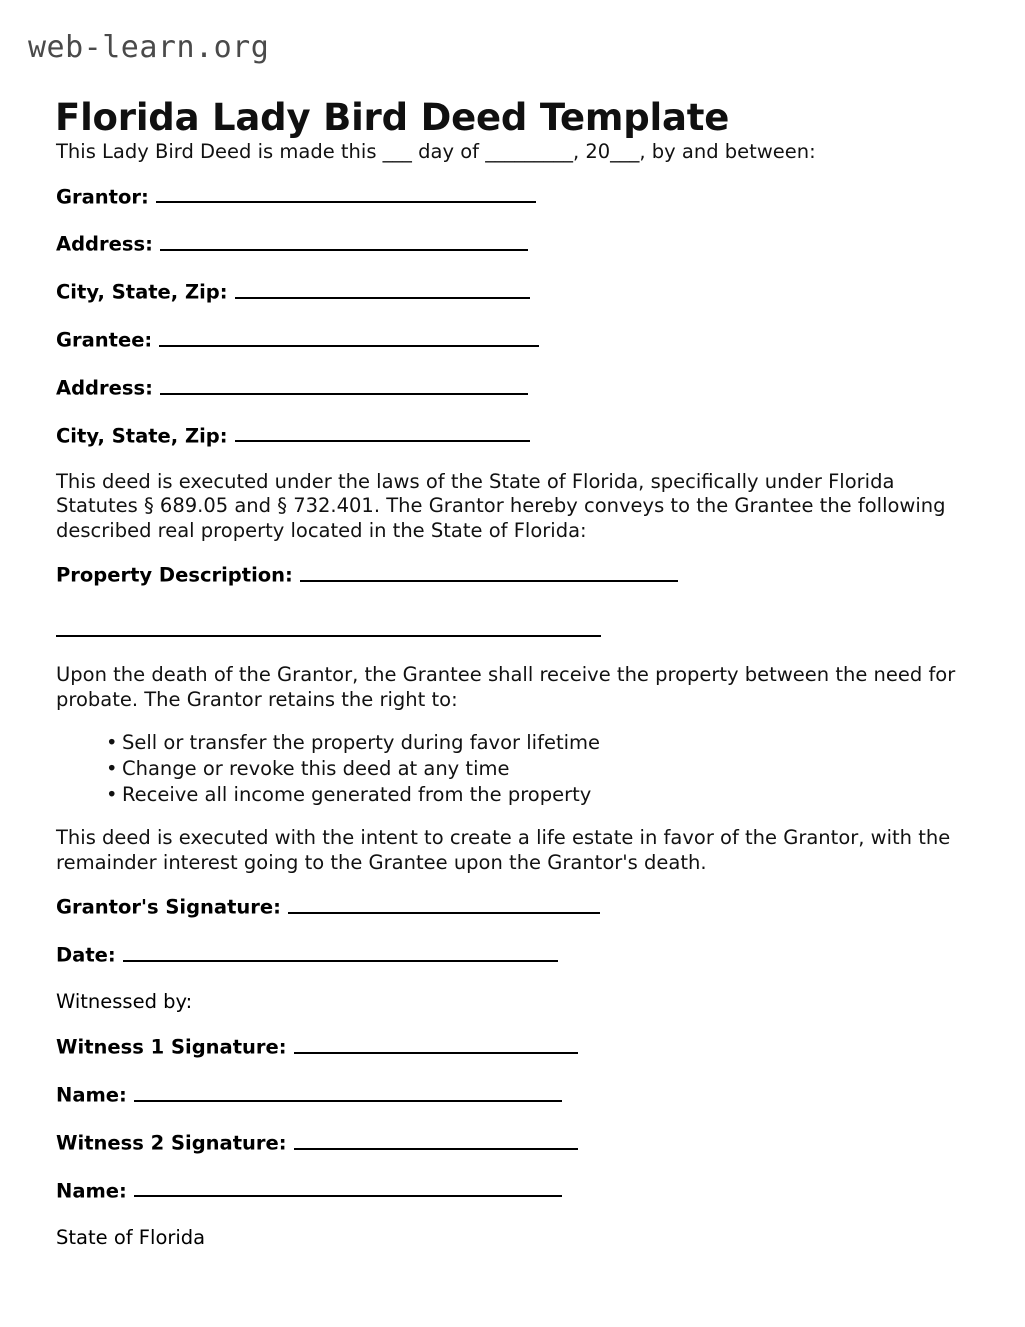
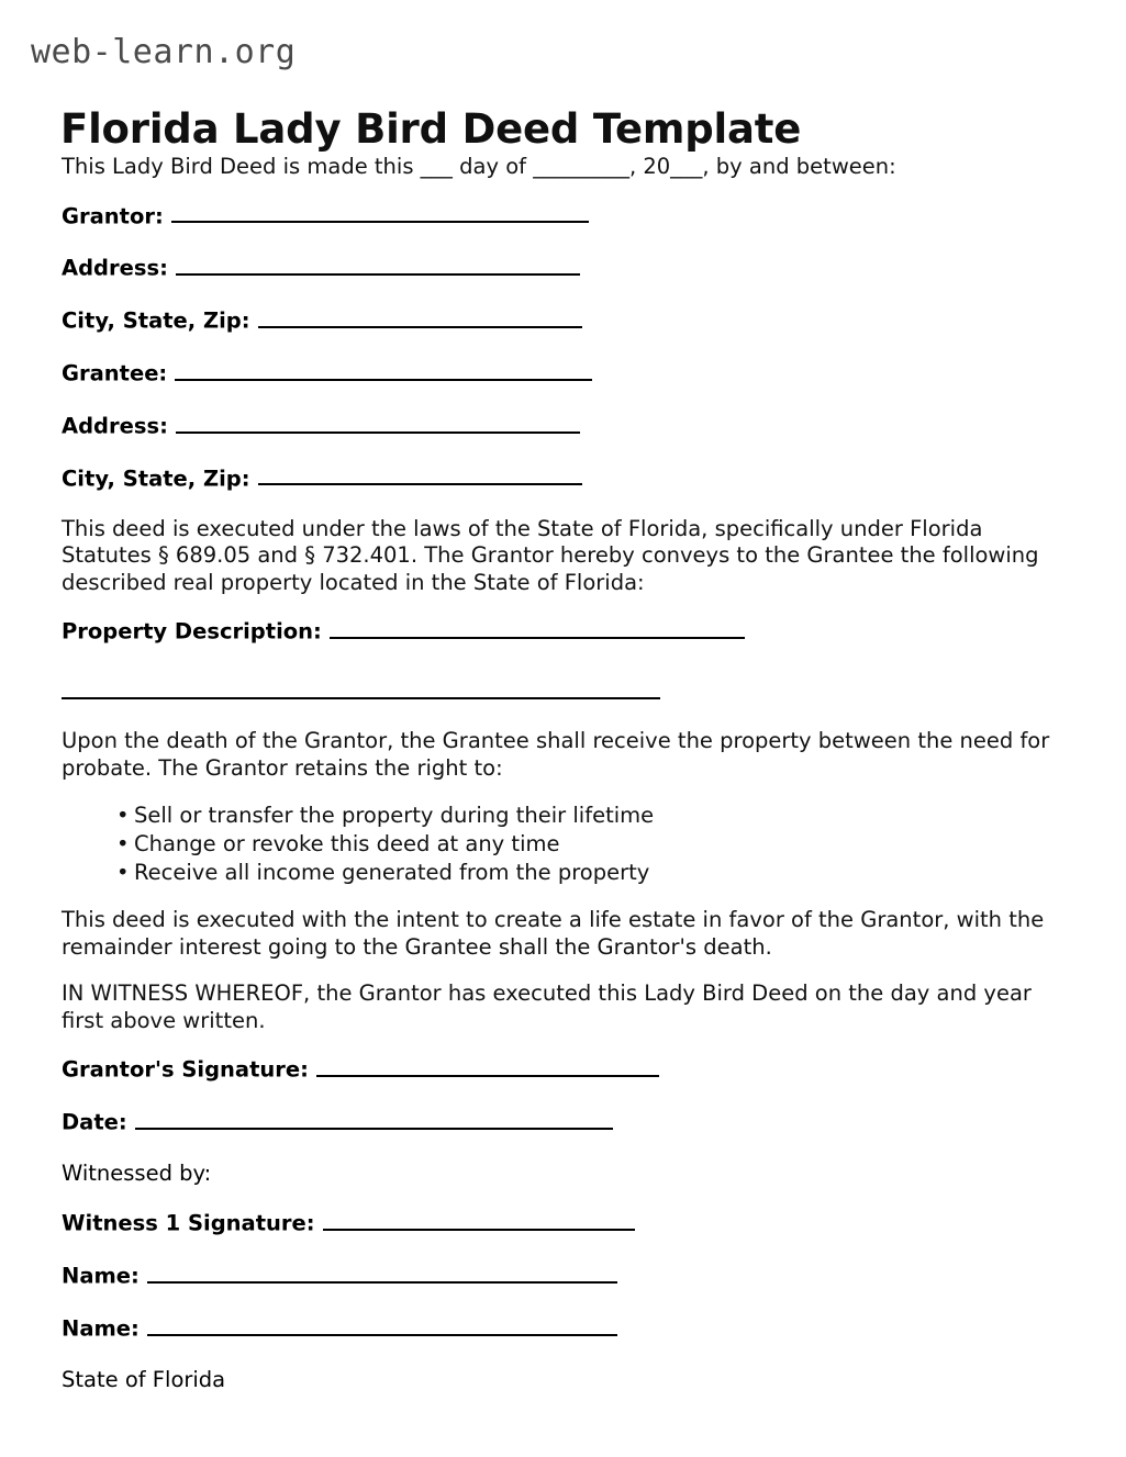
  web-learn.org
  Florida Lady Bird Deed Template
  This Lady Bird Deed is made this ___ day of _________, 20___, by and between:
  Grantor:
  Address:
  City, State, Zip:
  Grantee:
  Address:
  City, State, Zip:
  This deed is executed under the laws of the State of Florida, specifically under Florida Statutes § 689.05 and § 732.401. The Grantor hereby conveys to the Grantee the following described real property located in the State of Florida:
  Property Description:
  Upon the death of the Grantor, the Grantee shall receive the property between the need for probate. The Grantor retains the right to:
  •
- Sell or transfer the property during favor lifetime
+ Sell or transfer the property during their lifetime
  •
  Change or revoke this deed at any time
  •
  Receive all income generated from the property
- This deed is executed with the intent to create a life estate in favor of the Grantor, with the remainder interest going to the Grantee upon the Grantor's death.
+ This deed is executed with the intent to create a life estate in favor of the Grantor, with the remainder interest going to the Grantee shall the Grantor's death.
+ IN WITNESS WHEREOF, the Grantor has executed this Lady Bird Deed on the day and year first above written.
  Grantor's Signature:
  Date:
  Witnessed by:
  Witness 1 Signature:
  Name:
- Witness 2 Signature:
  Name:
  State of Florida
